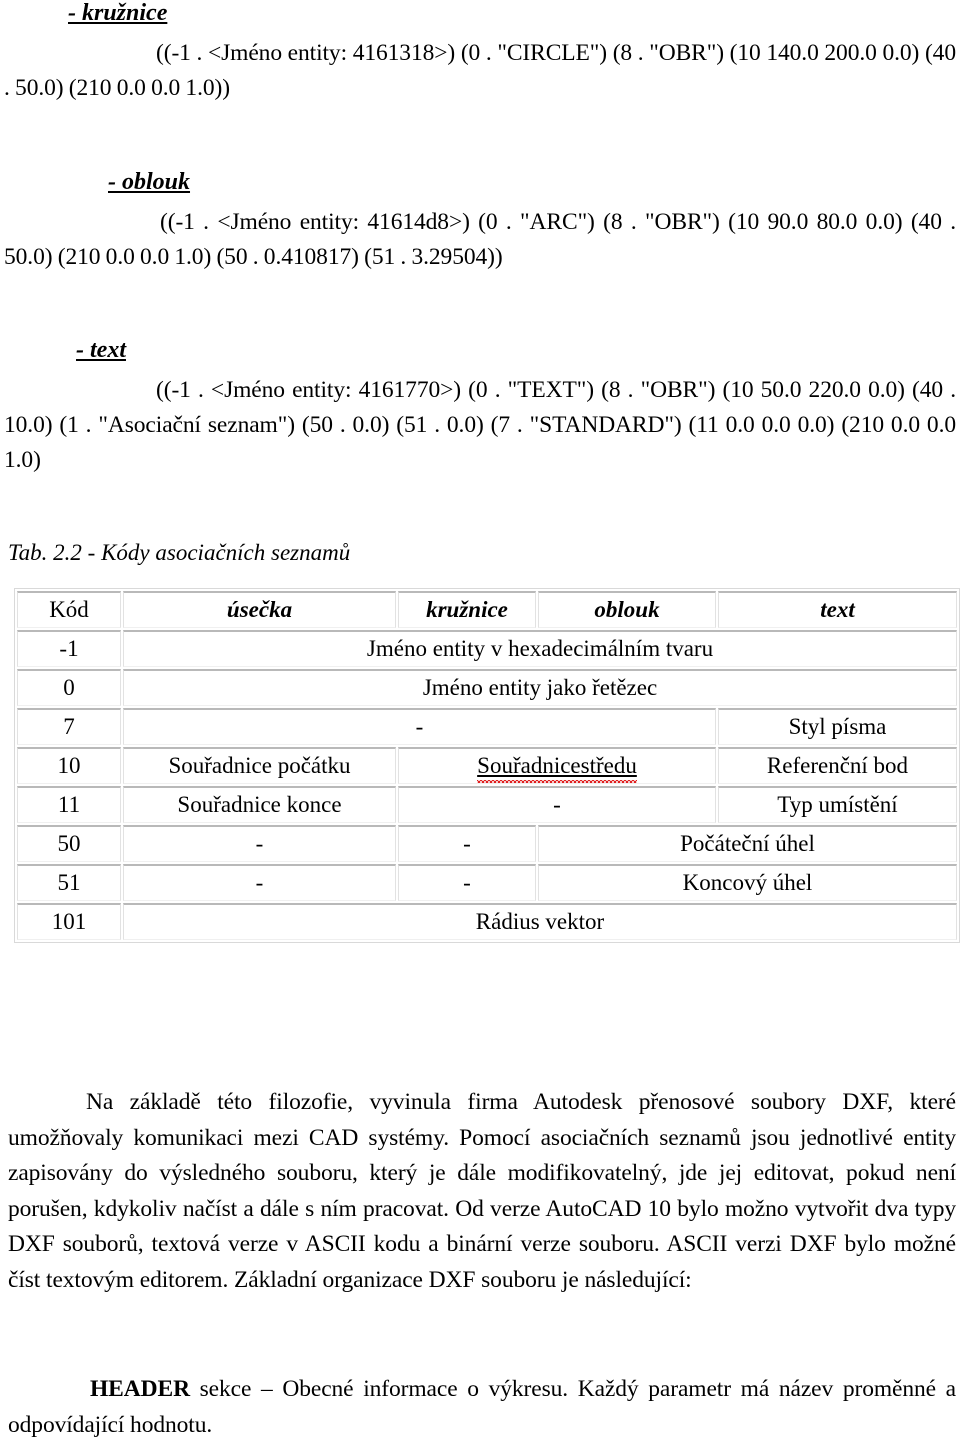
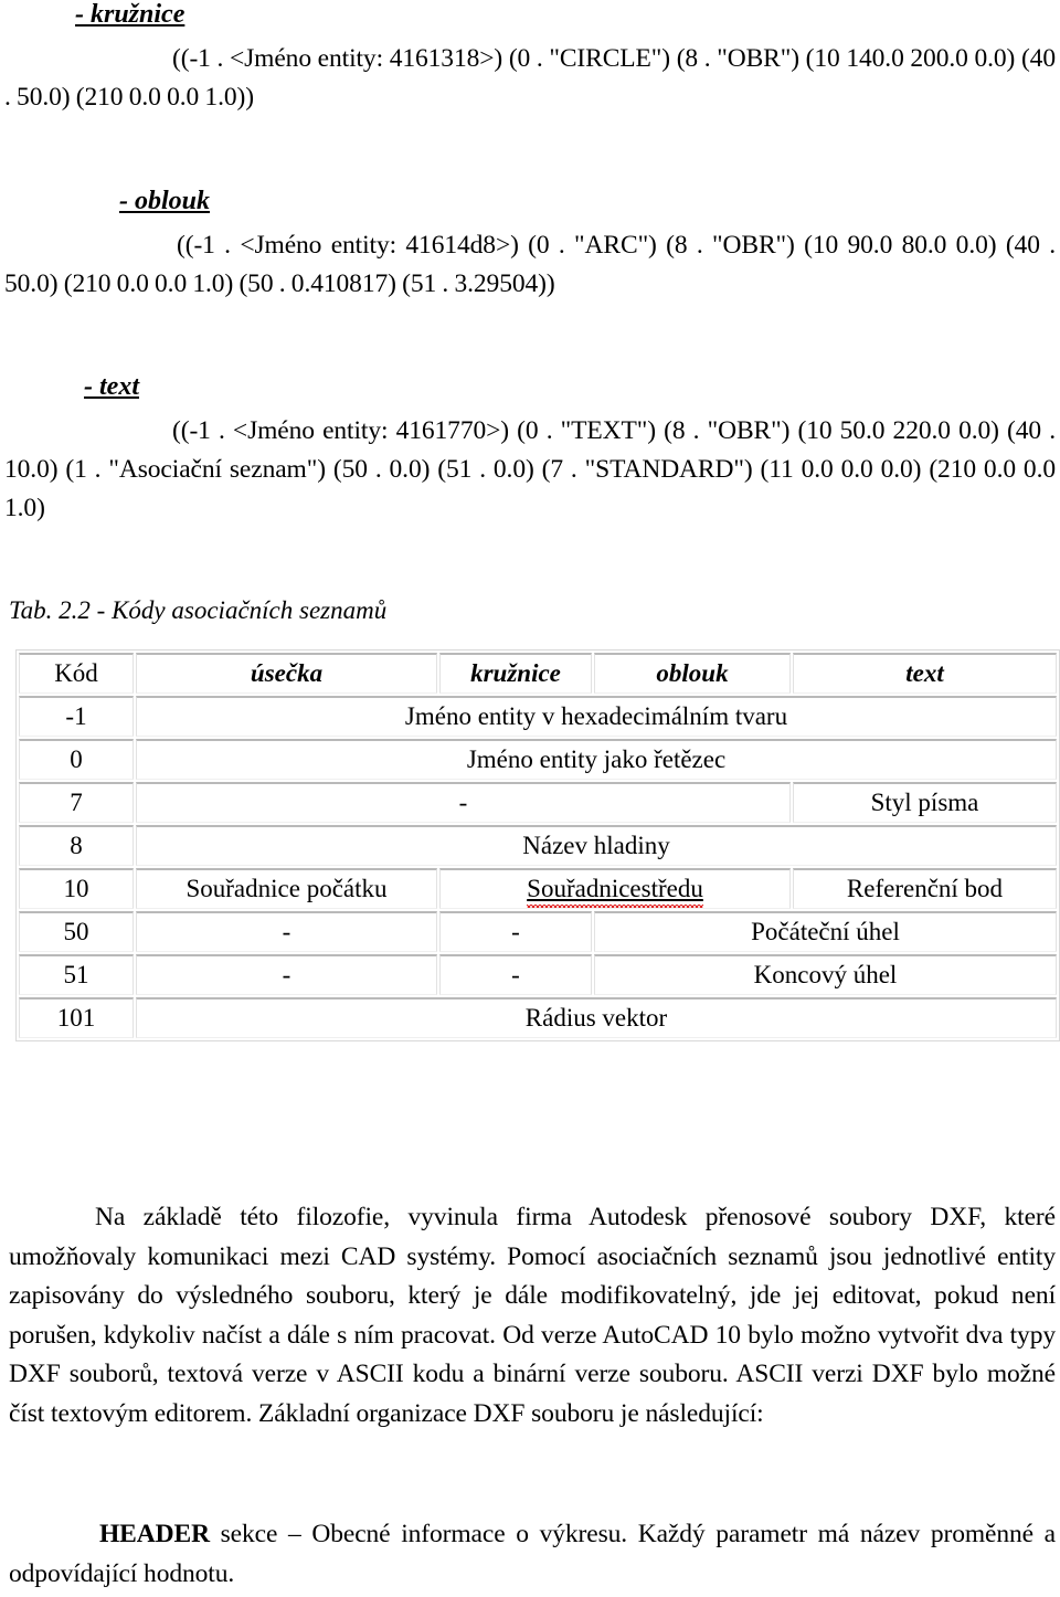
  - kružnice
  ((-1 . <Jméno entity: 4161318>) (0 . "CIRCLE") (8 . "OBR") (10 140.0 200.0 0.0) (40 . 50.0) (210 0.0 0.0 1.0))
  - oblouk
  ((-1 . <Jméno entity: 41614d8>) (0 . "ARC") (8 . "OBR") (10 90.0 80.0 0.0) (40 . 50.0) (210 0.0 0.0 1.0) (50 . 0.410817) (51 . 3.29504))
  - text
  ((-1 . <Jméno entity: 4161770>) (0 . "TEXT") (8 . "OBR") (10 50.0 220.0 0.0) (40 . 10.0) (1 . "Asociační seznam") (50 . 0.0) (51 . 0.0) (7 . "STANDARD") (11 0.0 0.0 0.0) (210 0.0 0.0 1.0)
  Tab. 2.2 - Kódy asociačních seznamů
  Kód	úsečka	kružnice	oblouk	text
  -1	Jméno entity v hexadecimálním tvaru
  0	Jméno entity jako řetězec
  7	-	Styl písma
+ 8	Název hladiny
  10	Souřadnice počátku	Souřadnicestředu	Referenční bod
- 11	Souřadnice konce	-	Typ umístění
  50	-	-	Počáteční úhel
  51	-	-	Koncový úhel
  101	Rádius vektor
  Na základě této filozofie, vyvinula firma Autodesk přenosové soubory DXF, které umožňovaly komunikaci mezi CAD systémy. Pomocí asociačních seznamů jsou jednotlivé entity zapisovány do výsledného souboru, který je dále modifikovatelný, jde jej editovat, pokud není porušen, kdykoliv načíst a dále s ním pracovat. Od verze AutoCAD 10 bylo možno vytvořit dva typy DXF souborů, textová verze v ASCII kodu a binární verze souboru. ASCII verzi DXF bylo možné číst textovým editorem. Základní organizace DXF souboru je následující:
  HEADER sekce – Obecné informace o výkresu. Každý parametr má název proměnné a odpovídající hodnotu.
